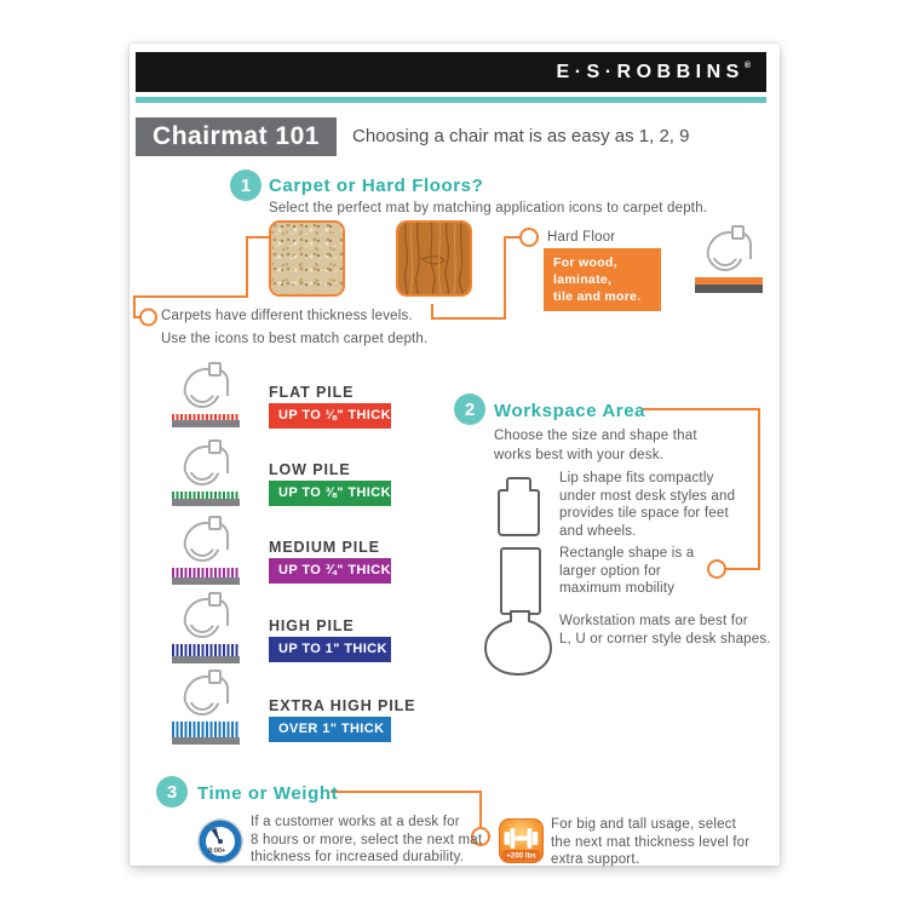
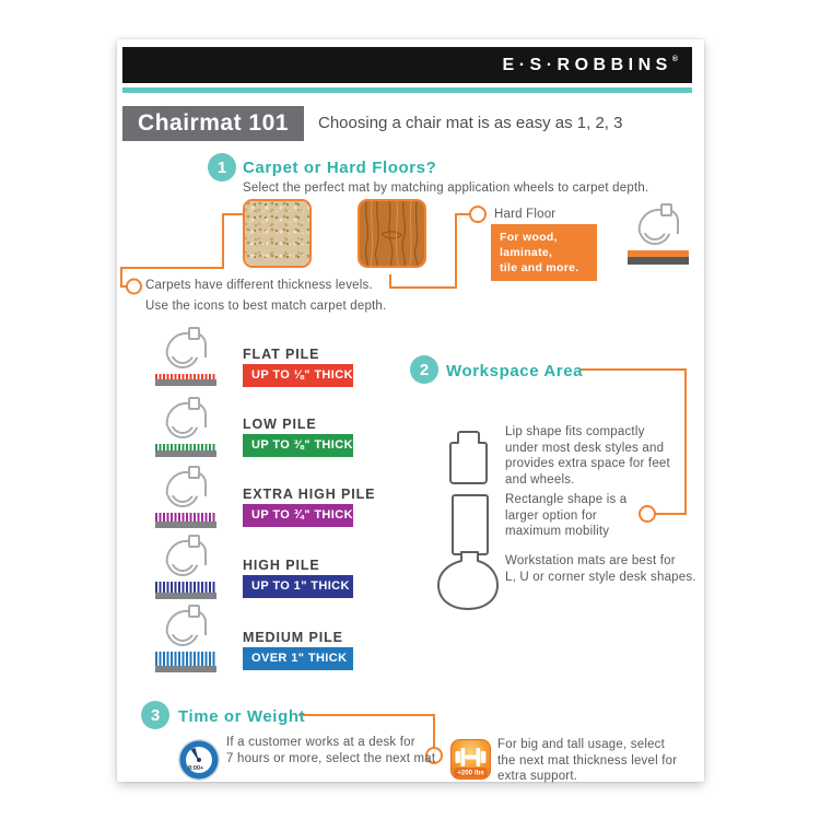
  E·S·ROBBINS
  Chairmat 101
- Choosing a chair mat is as easy as 1, 2, 9
+ Choosing a chair mat is as easy as 1, 2, 3
  1
  Carpet or Hard Floors?
- Select the perfect mat by matching application icons to carpet depth.
+ Select the perfect mat by matching application wheels to carpet depth.
  Hard Floor
  For wood, laminate,
  tile and more.
  Carpets have different thickness levels.
  Use the icons to best match carpet depth.
  FLAT PILE
  UP TO ⅛" THICK
  LOW PILE
  UP TO ⅜" THICK
- MEDIUM PILE
+ EXTRA HIGH PILE
  UP TO ¾" THICK
  HIGH PILE
  UP TO 1" THICK
- EXTRA HIGH PILE
+ MEDIUM PILE
  OVER 1" THICK
  2
  Workspace Area
- Choose the size and shape that
- works best with your desk.
  Lip shape fits compactly
  under most desk styles and
- provides tile space for feet
+ provides extra space for feet
  and wheels.
  Rectangle shape is a
  larger option for
  maximum mobility
  Workstation mats are best for
  L, U or corner style desk shapes.
  3
  Time or Weight
  If a customer works at a desk for
- 8 hours or more, select the next mat
+ 7 hours or more, select the next mat
- thickness for increased durability.
  For big and tall usage, select
  the next mat thickness level for
  extra support.
